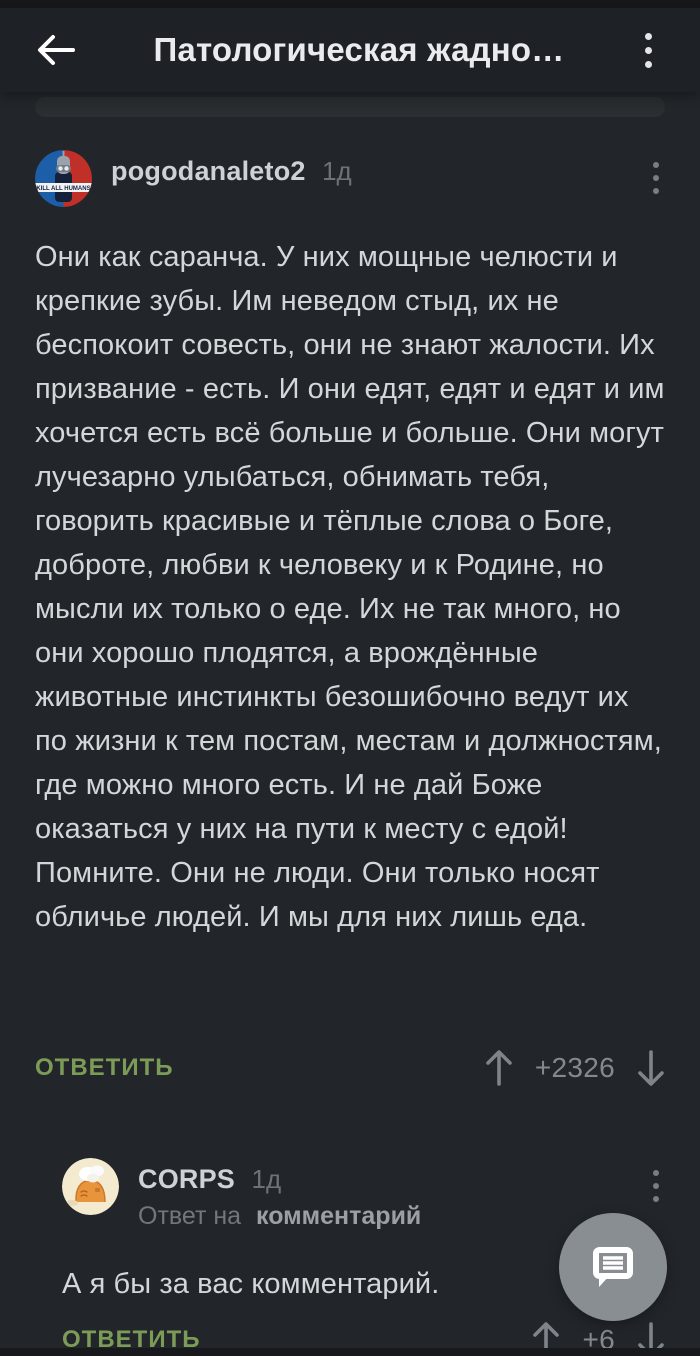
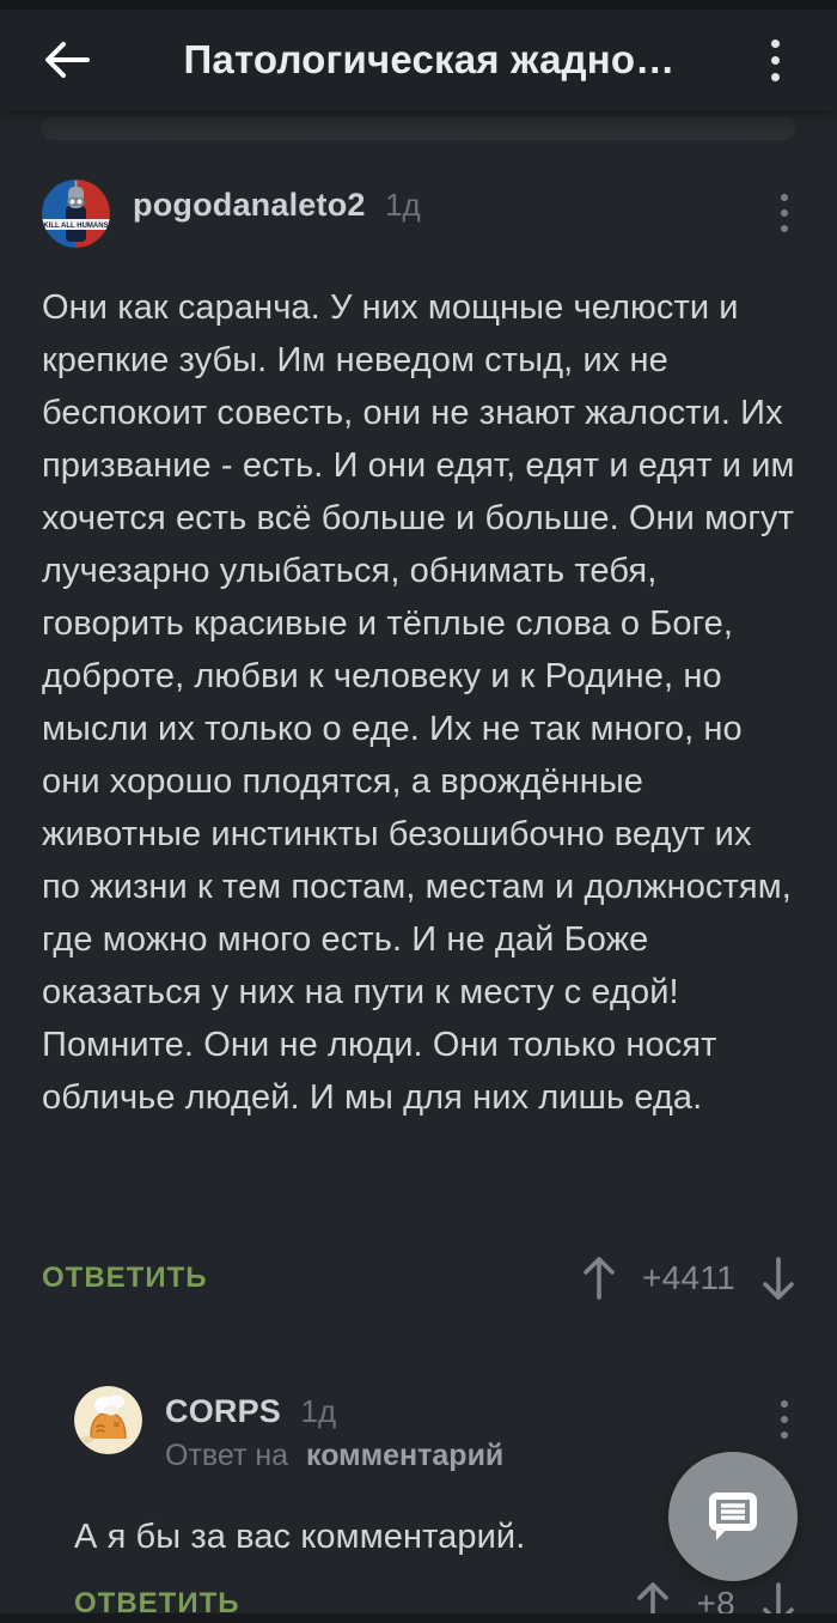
  Патологическая жадно…
  pogodanaleto2 1д
  Они как саранча. У них мощные челюсти и крепкие зубы. Им неведом стыд, их не беспокоит совесть, они не знают жалости. Их призвание - есть. И они едят, едят и едят и им хочется есть всё больше и больше. Они могут лучезарно улыбаться, обнимать тебя, говорить красивые и тёплые слова о Боге, доброте, любви к человеку и к Родине, но мысли их только о еде. Их не так много, но они хорошо плодятся, а врождённые животные инстинкты безошибочно ведут их по жизни к тем постам, местам и должностям, где можно много есть. И не дай Боже оказаться у них на пути к месту с едой! Помните. Они не люди. Они только носят обличье людей. И мы для них лишь еда.
  ОТВЕТИТЬ
- +2326
+ +4411
  CORPS 1д
  Ответ на комментарий
  А я бы за вас комментарий.
  ОТВЕТИТЬ
- +6
+ +8
